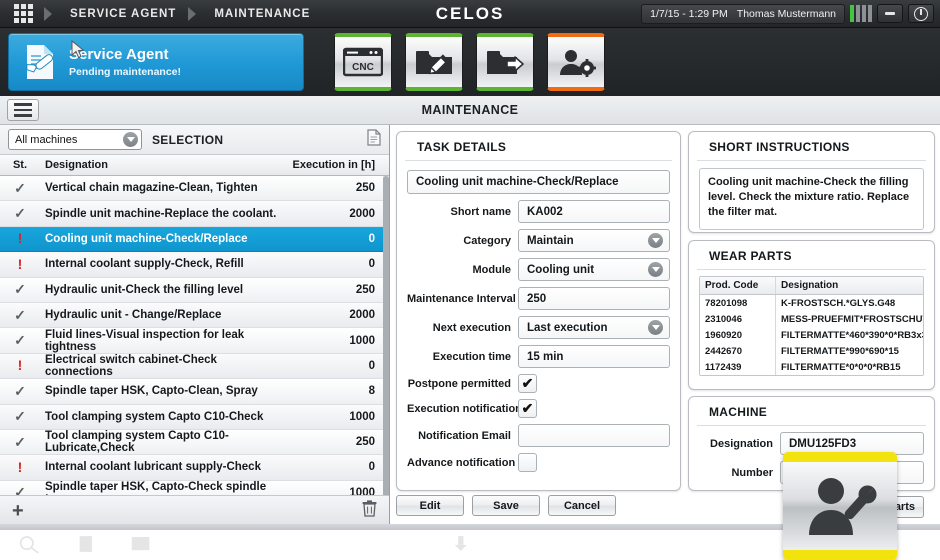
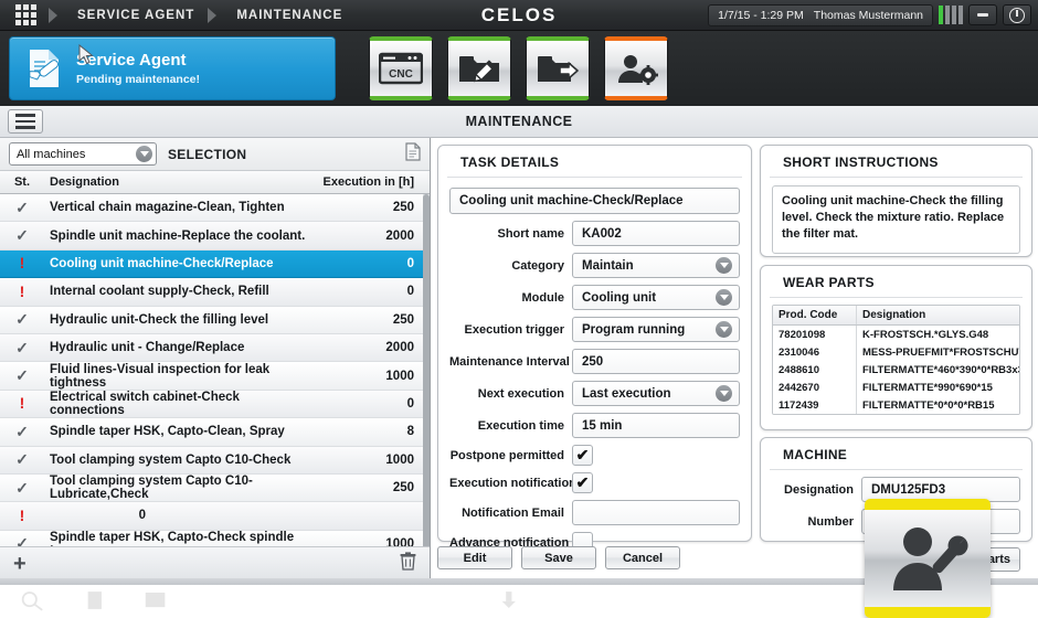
  SERVICE AGENT
  MAINTENANCE
  CELOS
  1/7/15 - 1:29 PM
  Thomas Mustermann
  Service Agent
  Pending maintenance!
  CNC
  MAINTENANCE
  All machines
  SELECTION
  St.
  Designation
  Execution in [h]
  ✓
  Vertical chain magazine-Clean, Tighten
  250
  ✓
  Spindle unit machine-Replace the coolant.
  2000
  !
  Cooling unit machine-Check/Replace
  0
  !
  Internal coolant supply-Check, Refill
  0
  ✓
  Hydraulic unit-Check the filling level
  250
  ✓
  Hydraulic unit - Change/Replace
  2000
  ✓
  Fluid lines-Visual inspection for leak tightness
  1000
  !
  Electrical switch cabinet-Check connections
  0
  ✓
  Spindle taper HSK, Capto-Clean, Spray
  8
  ✓
  Tool clamping system Capto C10-Check
  1000
  ✓
  Tool clamping system Capto C10-Lubricate,Check
  250
  !
- Internal coolant lubricant supply-Check
  0
  ✓
  Spindle taper HSK, Capto-Check spindle
  1000
  +
  TASK DETAILS
  Cooling unit machine-Check/Replace
  Short name
  KA002
  Category
  Maintain
  Module
  Cooling unit
+ Execution trigger
+ Program running
  Maintenance Interval
  250
  Next execution
  Last execution
  Execution time
  15 min
  Postpone permitted
  ✔
  Execution notificatio
  ✔
  Notification Email
  Advance notification
  Edit
  Save
  Cancel
  SHORT INSTRUCTIONS
  Cooling unit machine-Check the filling level. Check the mixture ratio. Replace the filter mat.
  WEAR PARTS
  Prod. Code
  Designation
  78201098
  K-FROSTSCH.*GLYS.G48
  2310046
  MESS-PRUEFMIT*FROSTSCHU
- 1960920
+ 2488610
  FILTERMATTE*460*390*0*RB3x
  2442670
  FILTERMATTE*990*690*15
  1172439
  FILTERMATTE*0*0*0*RB15
  MACHINE
  Designation
  DMU125FD3
  Number
  arts
